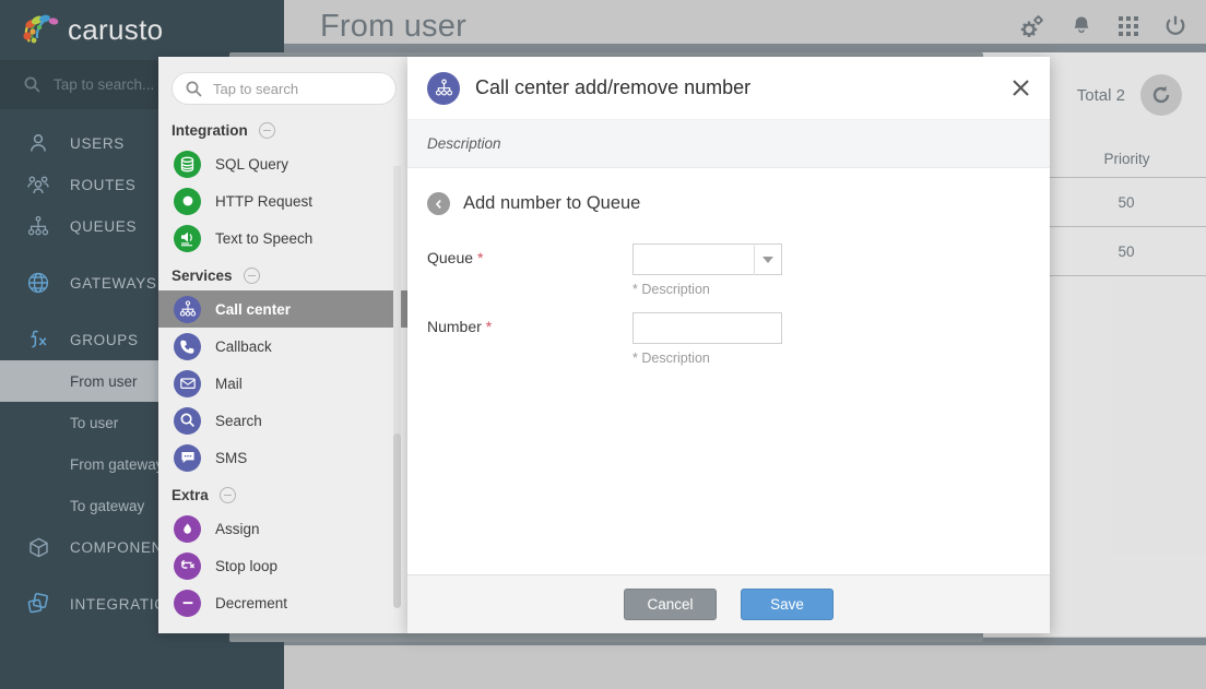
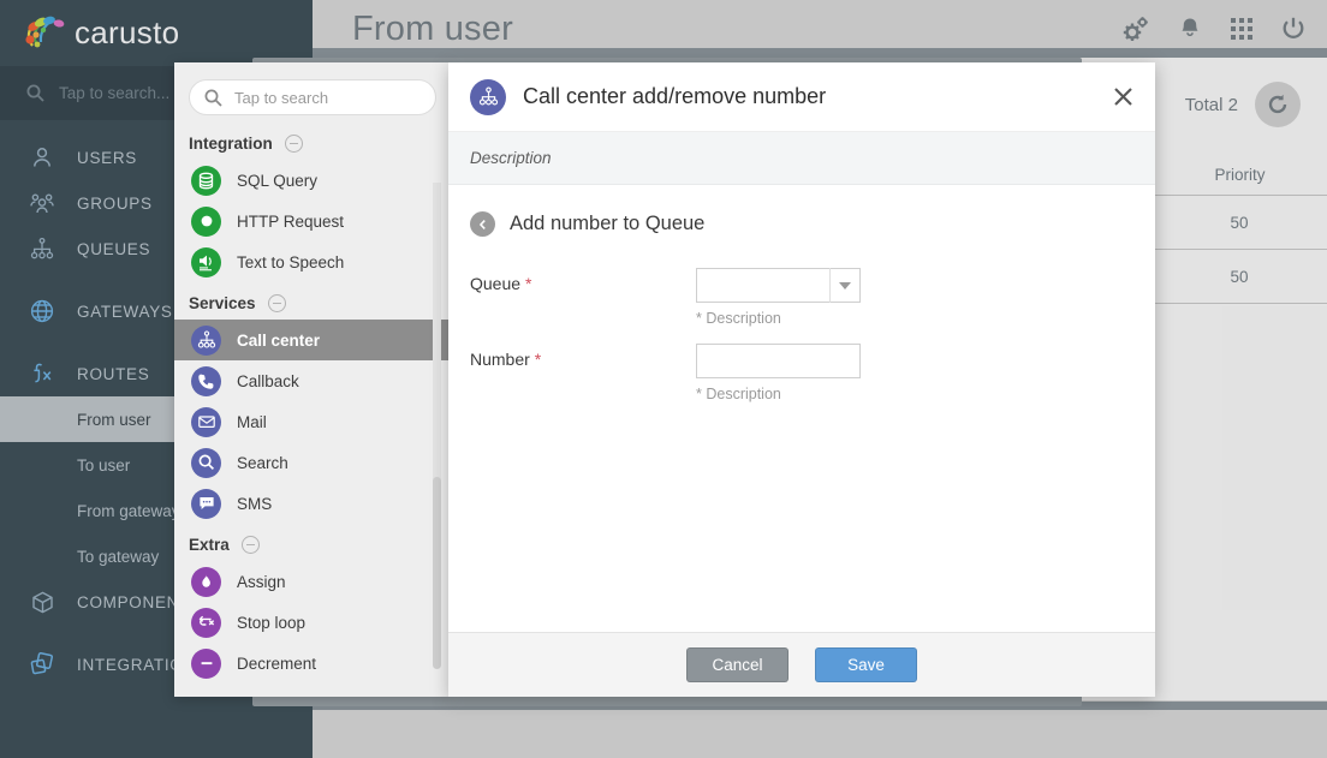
  From user
  Total 2
  Priority
  50
  50
  carusto
  Tap to search...
  USERS
- ROUTES
+ GROUPS
  QUEUES
  GATEWAYS
- GROUPS
+ ROUTES
  From user
  To user
  From gatewa
  To gateway
  COMPONEN
  INTEGRATI
  Tap to search
  Integration
  SQL Query
  HTTP Request
  Text to Speech
  Services
  Call center
  Callback
  Mail
  Search
  SMS
  Extra
  Assign
  Stop loop
  Decrement
  Call center add/remove number
  Description
  Add number to Queue
  Queue *
  * Description
  Number *
  * Description
  Cancel
  Save
